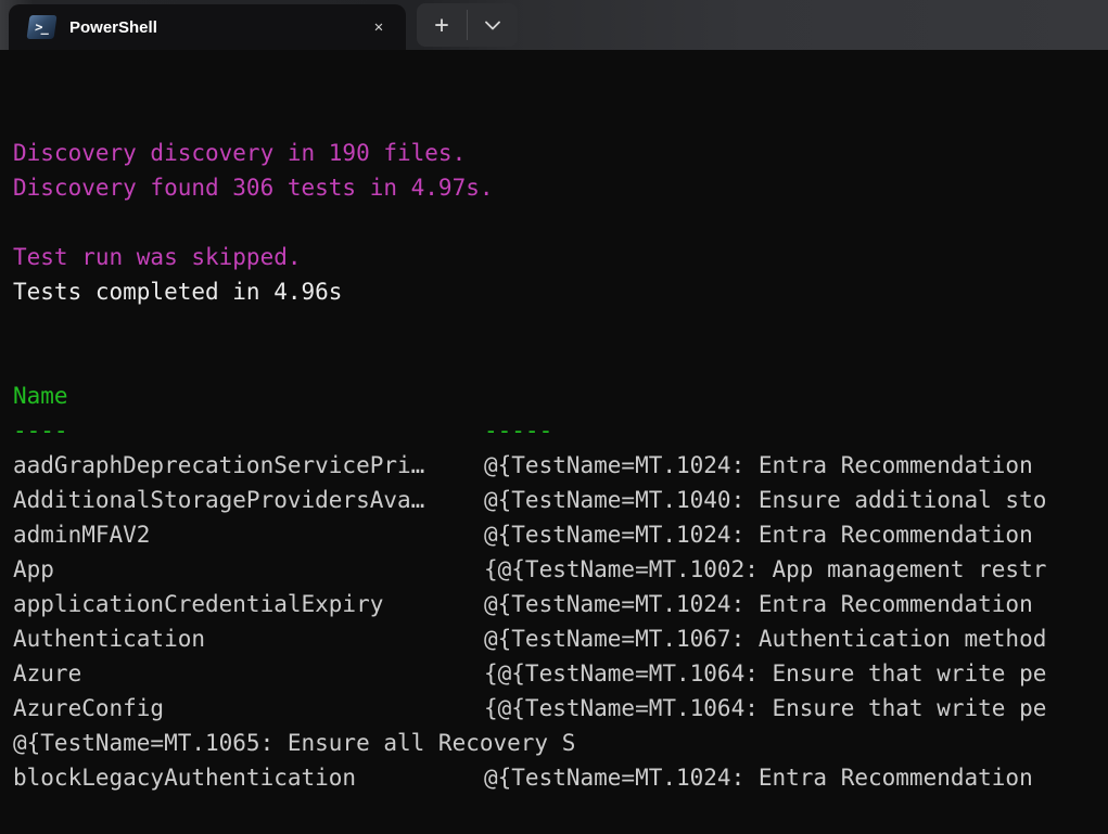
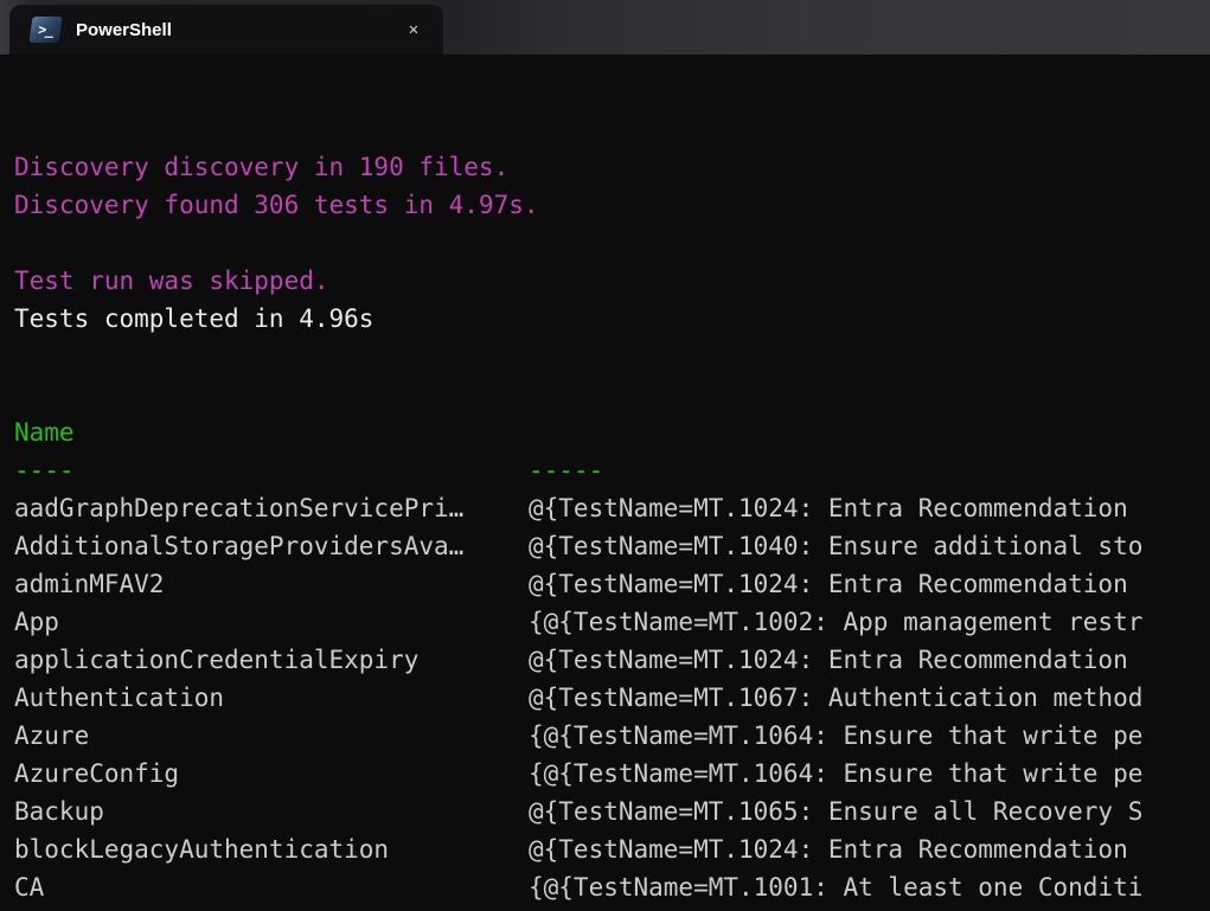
  PowerShell
  ✕
- +
  Discovery discovery in 190 files.
  Discovery found 306 tests in 4.97s.
  Test run was skipped.
  Tests completed in 4.96s
  Name
  ----
  -----
  aadGraphDeprecationServicePri…
  @{TestName=MT.1024: Entra Recommendation
  AdditionalStorageProvidersAva…
  @{TestName=MT.1040: Ensure additional sto
  adminMFAV2
  @{TestName=MT.1024: Entra Recommendation
  App
  {@{TestName=MT.1002: App management restr
  applicationCredentialExpiry
  @{TestName=MT.1024: Entra Recommendation
  Authentication
  @{TestName=MT.1067: Authentication method
  Azure
  {@{TestName=MT.1064: Ensure that write pe
  AzureConfig
  {@{TestName=MT.1064: Ensure that write pe
+ Backup
  @{TestName=MT.1065: Ensure all Recovery S
  blockLegacyAuthentication
  @{TestName=MT.1024: Entra Recommendation
+ CA
+ {@{TestName=MT.1001: At least one Conditi
